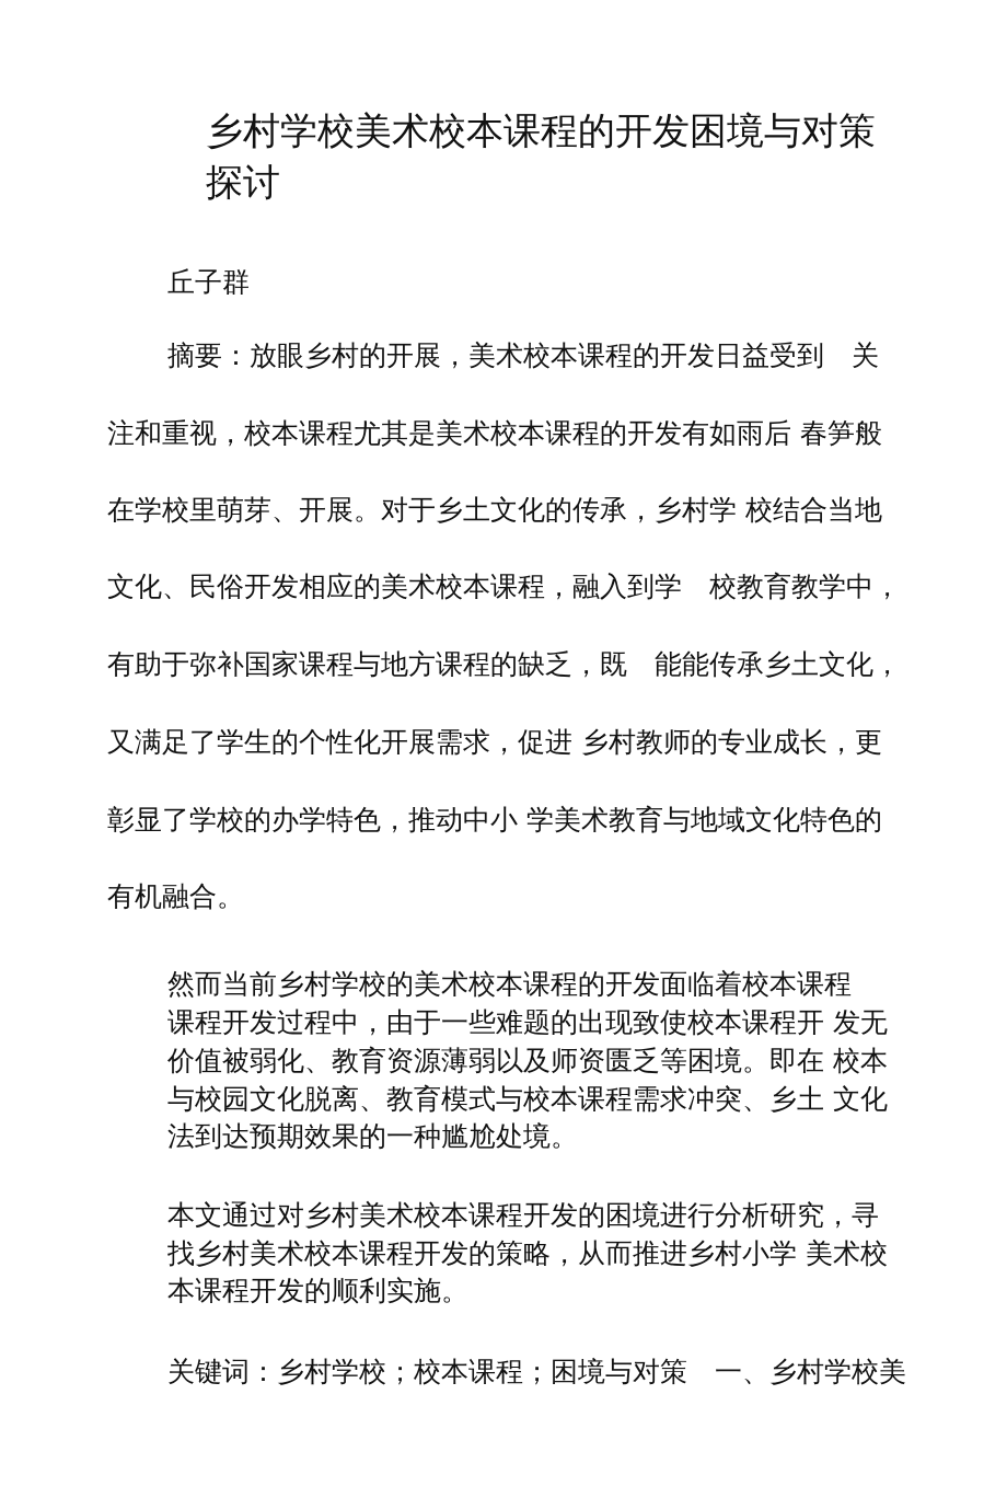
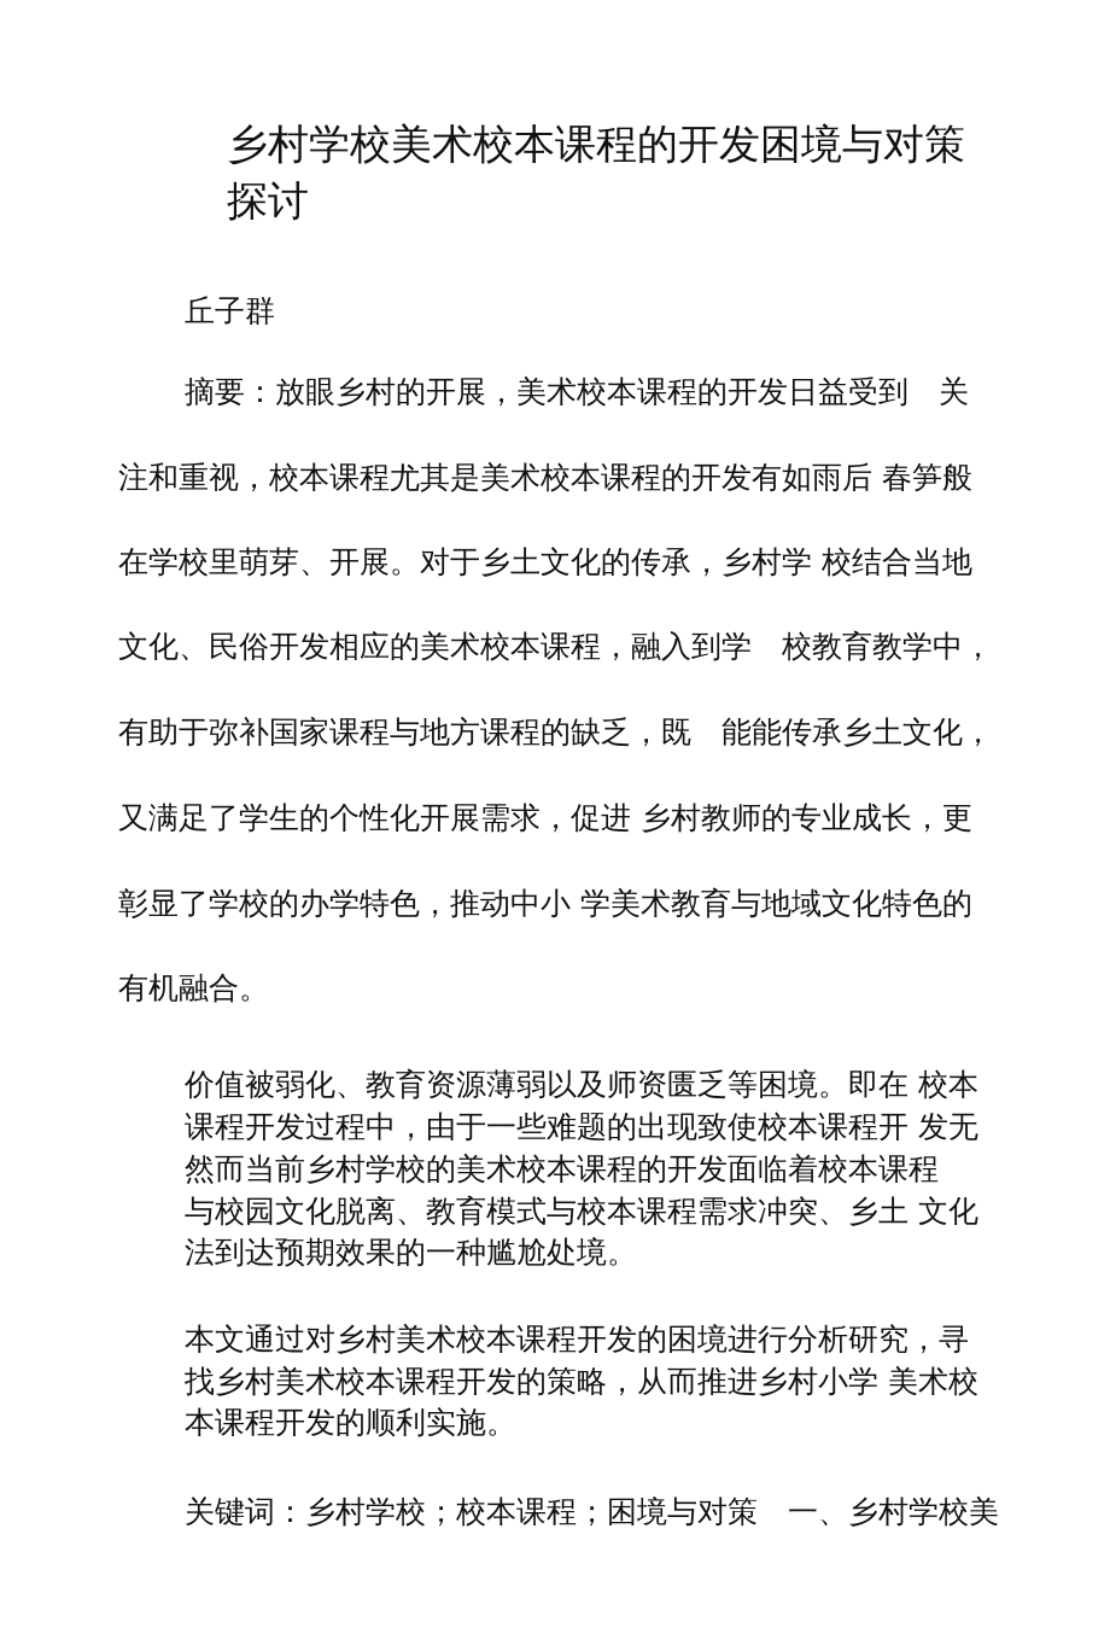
  乡村学校美术校本课程的开发困境与对策
  探讨
  丘子群
  摘要：放眼乡村的开展，美术校本课程的开发日益受到 关
  注和重视，校本课程尤其是美术校本课程的开发有如雨后 春笋般
  在学校里萌芽、开展。对于乡土文化的传承，乡村学 校结合当地
  文化、民俗开发相应的美术校本课程，融入到学 校教育教学中，
  有助于弥补国家课程与地方课程的缺乏，既 能能传承乡土文化，
  又满足了学生的个性化开展需求，促进 乡村教师的专业成长，更
  彰显了学校的办学特色，推动中小 学美术教育与地域文化特色的
  有机融合。
- 然而当前乡村学校的美术校本课程的开发面临着校本课程
+ 价值被弱化、教育资源薄弱以及师资匮乏等困境。即在 校本
  课程开发过程中，由于一些难题的出现致使校本课程开 发无
- 价值被弱化、教育资源薄弱以及师资匮乏等困境。即在 校本
+ 然而当前乡村学校的美术校本课程的开发面临着校本课程
  与校园文化脱离、教育模式与校本课程需求冲突、乡土 文化
  法到达预期效果的一种尴尬处境。
  本文通过对乡村美术校本课程开发的困境进行分析研究，寻
  找乡村美术校本课程开发的策略，从而推进乡村小学 美术校
  本课程开发的顺利实施。
  关键词：乡村学校；校本课程；困境与对策 一、乡村学校美
